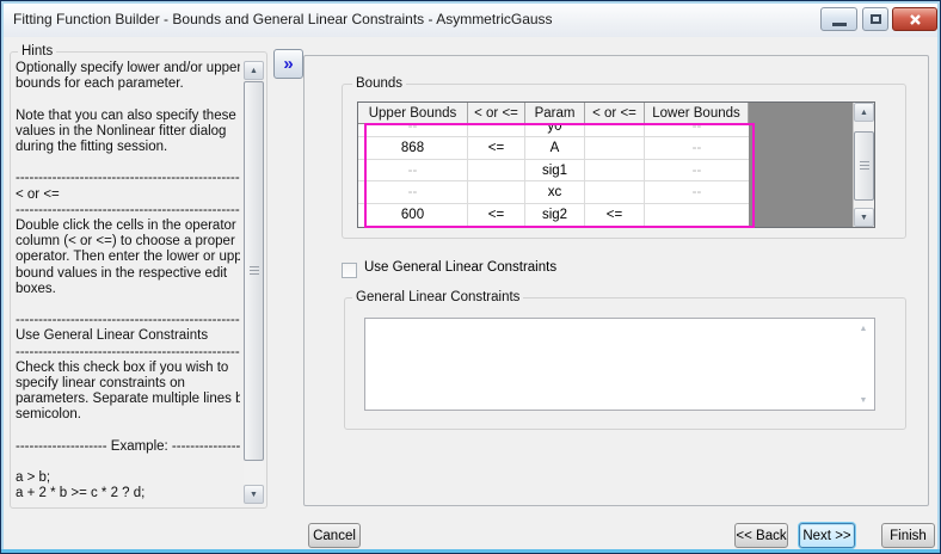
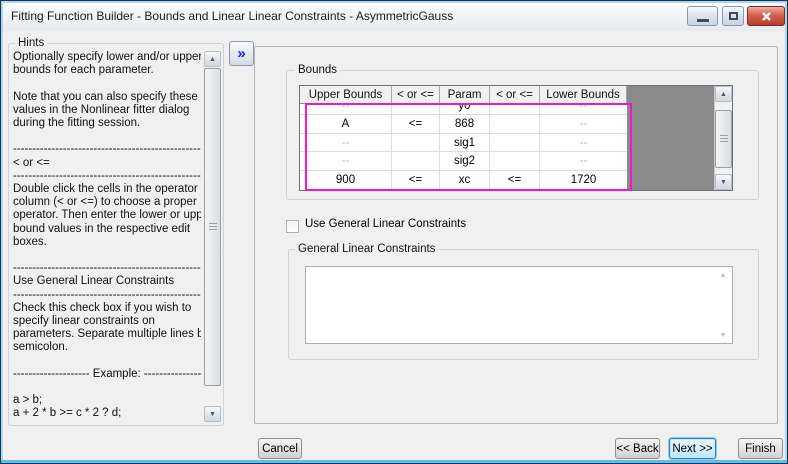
- Fitting Function Builder - Bounds and General Linear Constraints - AsymmetricGauss
+ Fitting Function Builder - Bounds and Linear Linear Constraints - AsymmetricGauss
  Hints
  Optionally specify lower and/or upper
  bounds for each parameter.
  Note that you can also specify these
  values in the Nonlinear fitter dialog
  during the fitting session.
  -------------------------------------------------
  < or <=
  -------------------------------------------------
  Double click the cells in the operator
  column (< or <=) to choose a proper
  operator. Then enter the lower or upp
  bound values in the respective edit
  boxes.
  -------------------------------------------------
  Use General Linear Constraints
  -------------------------------------------------
  Check this check box if you wish to
  specify linear constraints on
  parameters. Separate multiple lines b
  semicolon.
  -------------------- Example: ---------------
  a > b;
  a + 2 * b >= c * 2 ? d;
  »
  Bounds
  Upper Bounds
  < or <=
  Param
  < or <=
  Lower Bounds
  --
  y0
  --
- 868
+ A
  <=
- A
+ 868
  --
  --
  sig1
  --
  --
- xc
+ sig2
  --
- 600
+ 900
  <=
- sig2
+ xc
  <=
+ 1720
  Use General Linear Constraints
  General Linear Constraints
  Cancel
  << Back
  Next >>
  Finish
